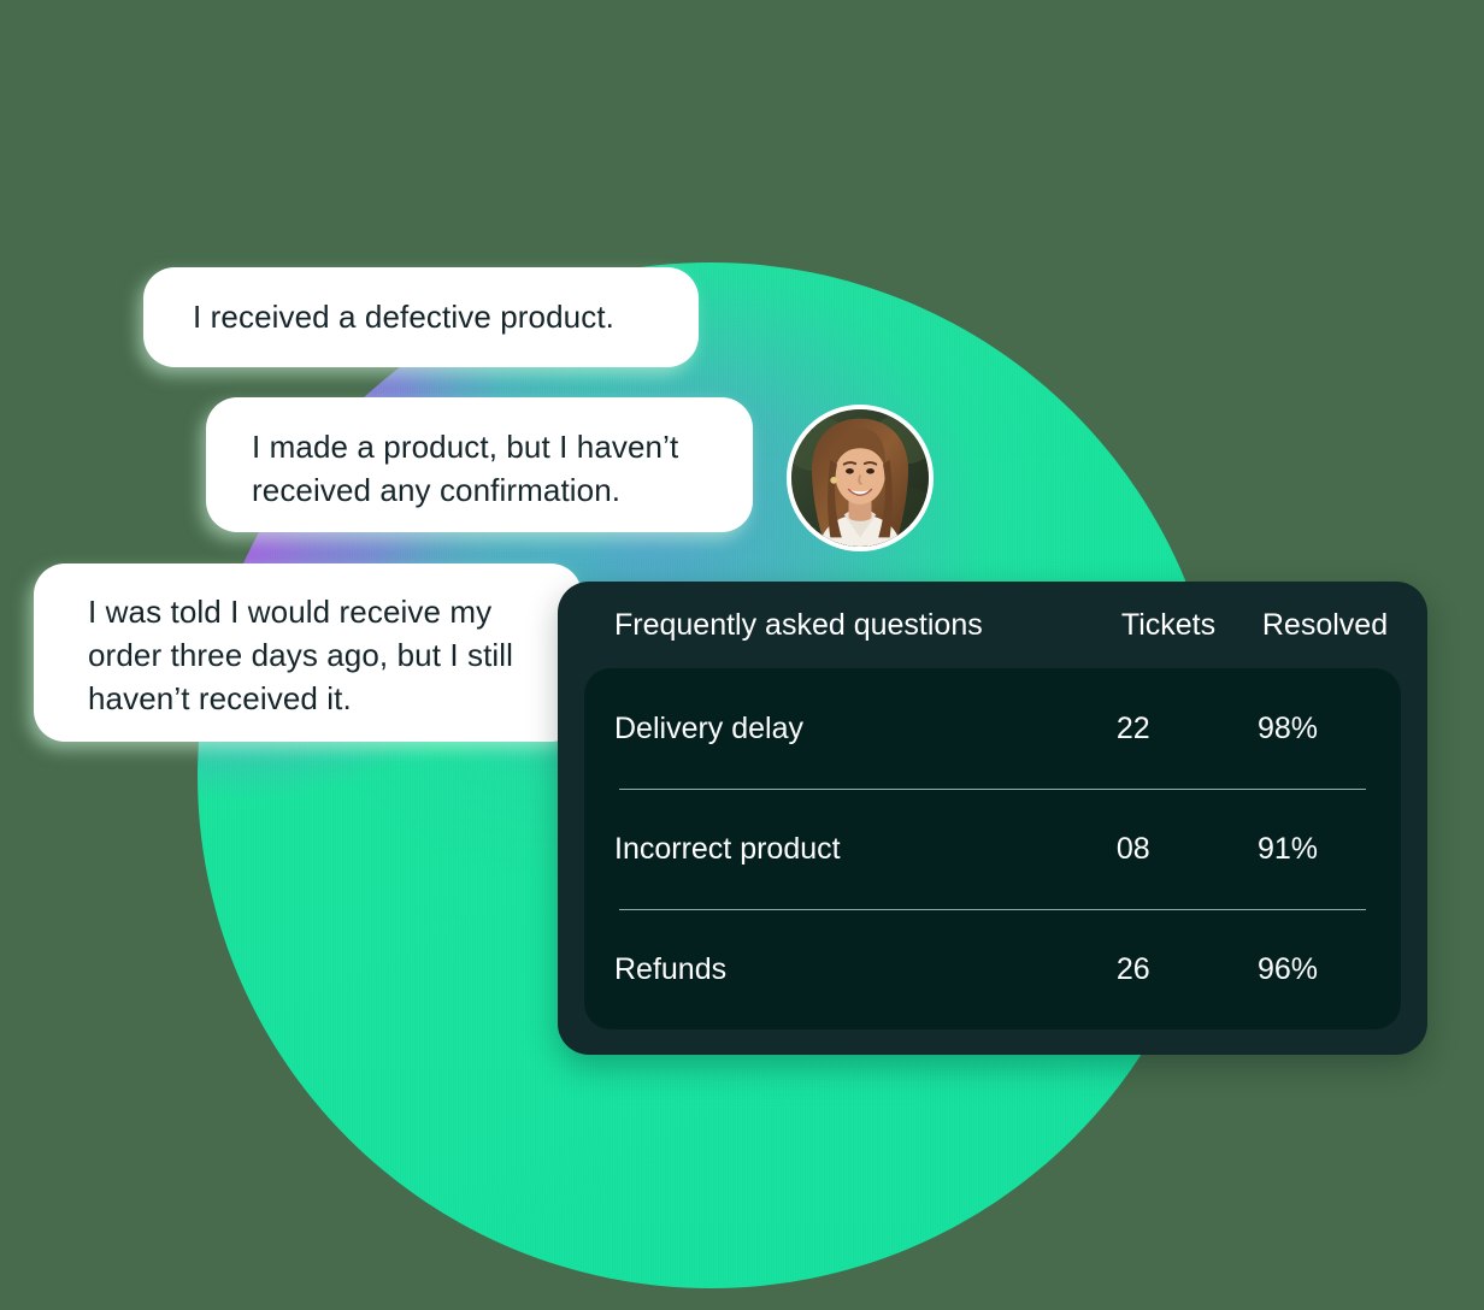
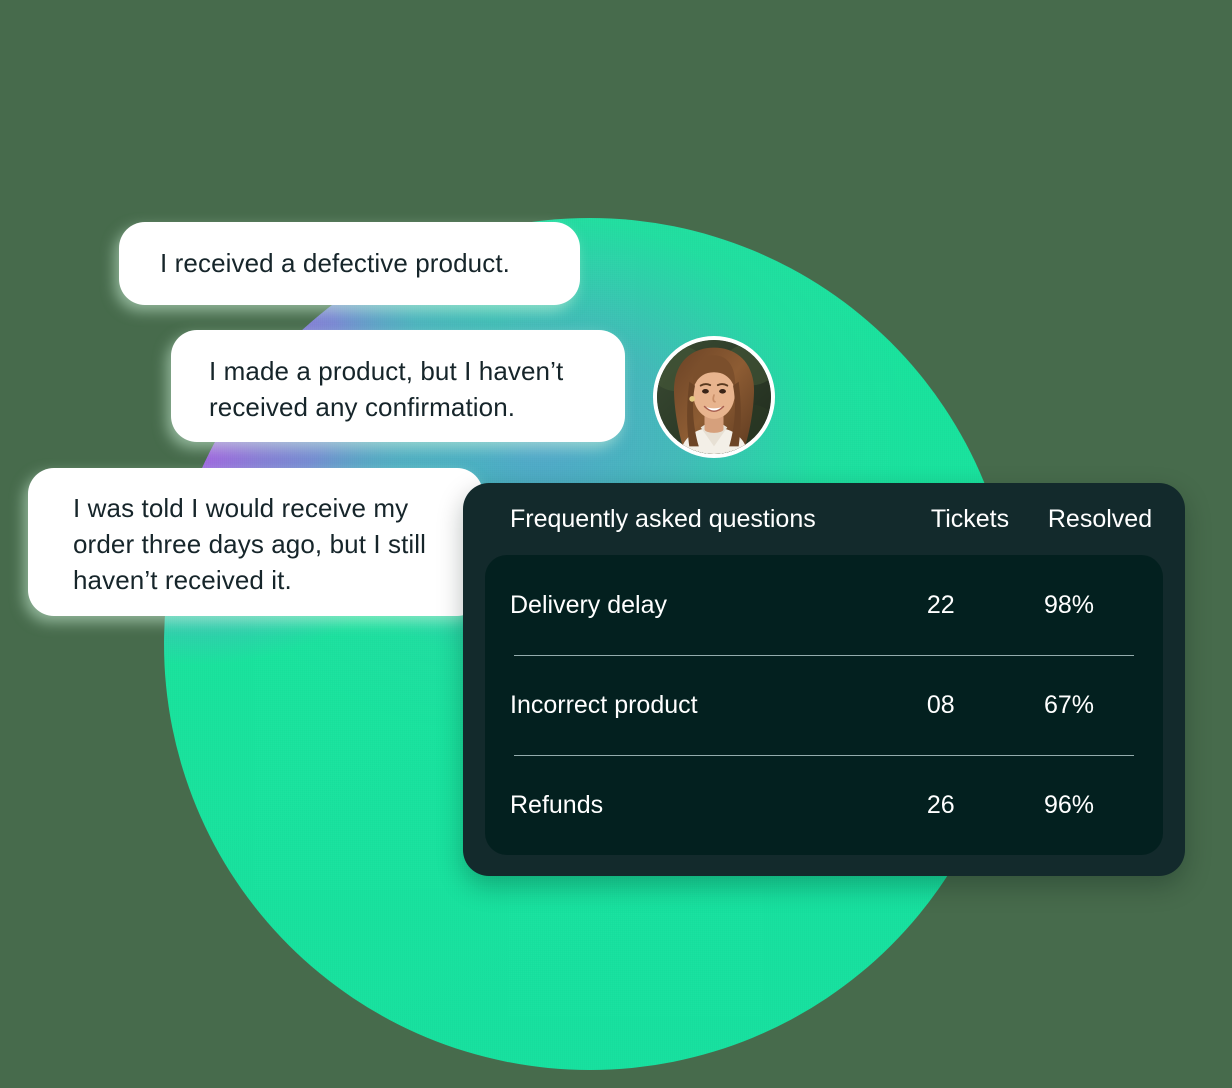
  I received a defective product.
  I made a product, but I haven’t received any confirmation.
  I was told I would receive my order three days ago, but I still haven’t received it.
  Frequently asked questions
  Tickets
  Resolved
  Delivery delay
  22
  98%
  Incorrect product
  08
- 91%
+ 67%
  Refunds
  26
  96%
